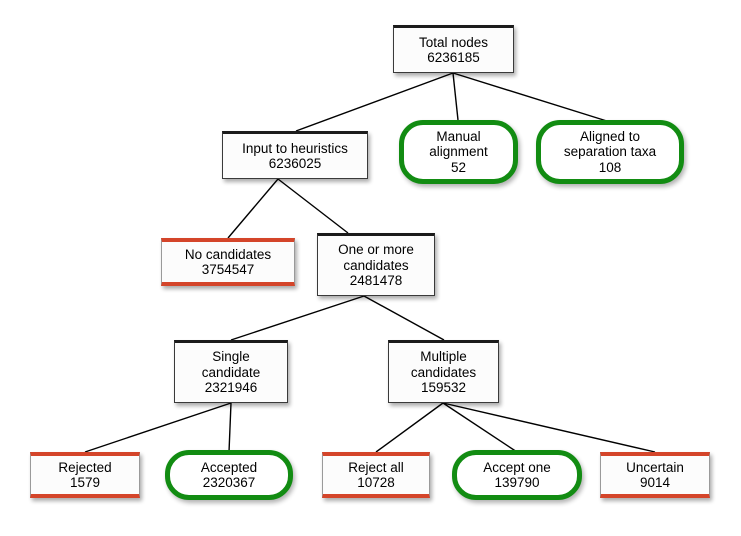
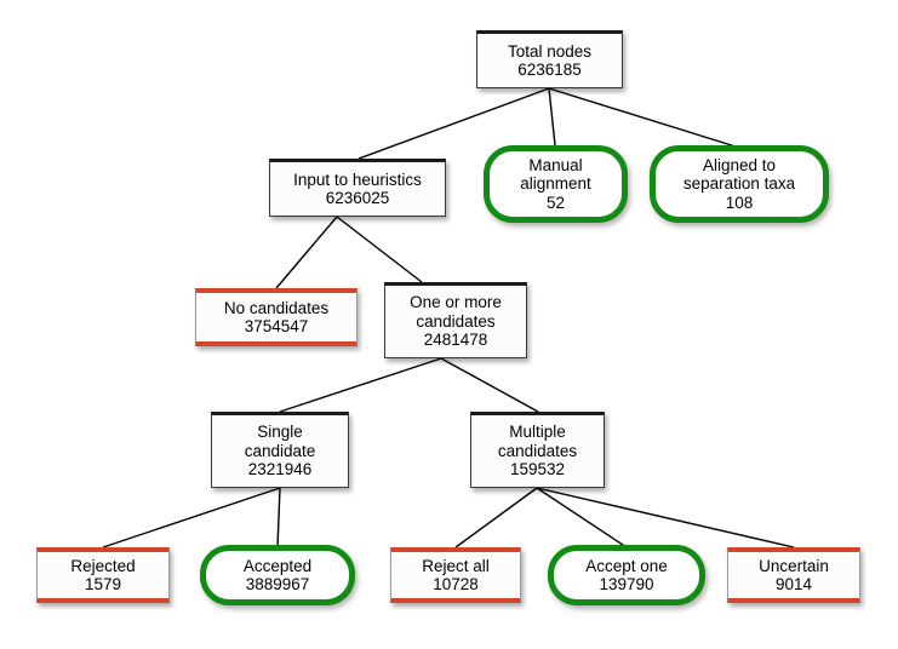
  Total nodes
  6236185
  Input to heuristics
  6236025
  Manual
  alignment
  52
  Aligned to
  separation taxa
  108
  No candidates
  3754547
  One or more
  candidates
  2481478
  Single
  candidate
  2321946
  Multiple
  candidates
  159532
  Rejected
  1579
  Accepted
- 2320367
+ 3889967
  Reject all
  10728
  Accept one
  139790
  Uncertain
  9014
